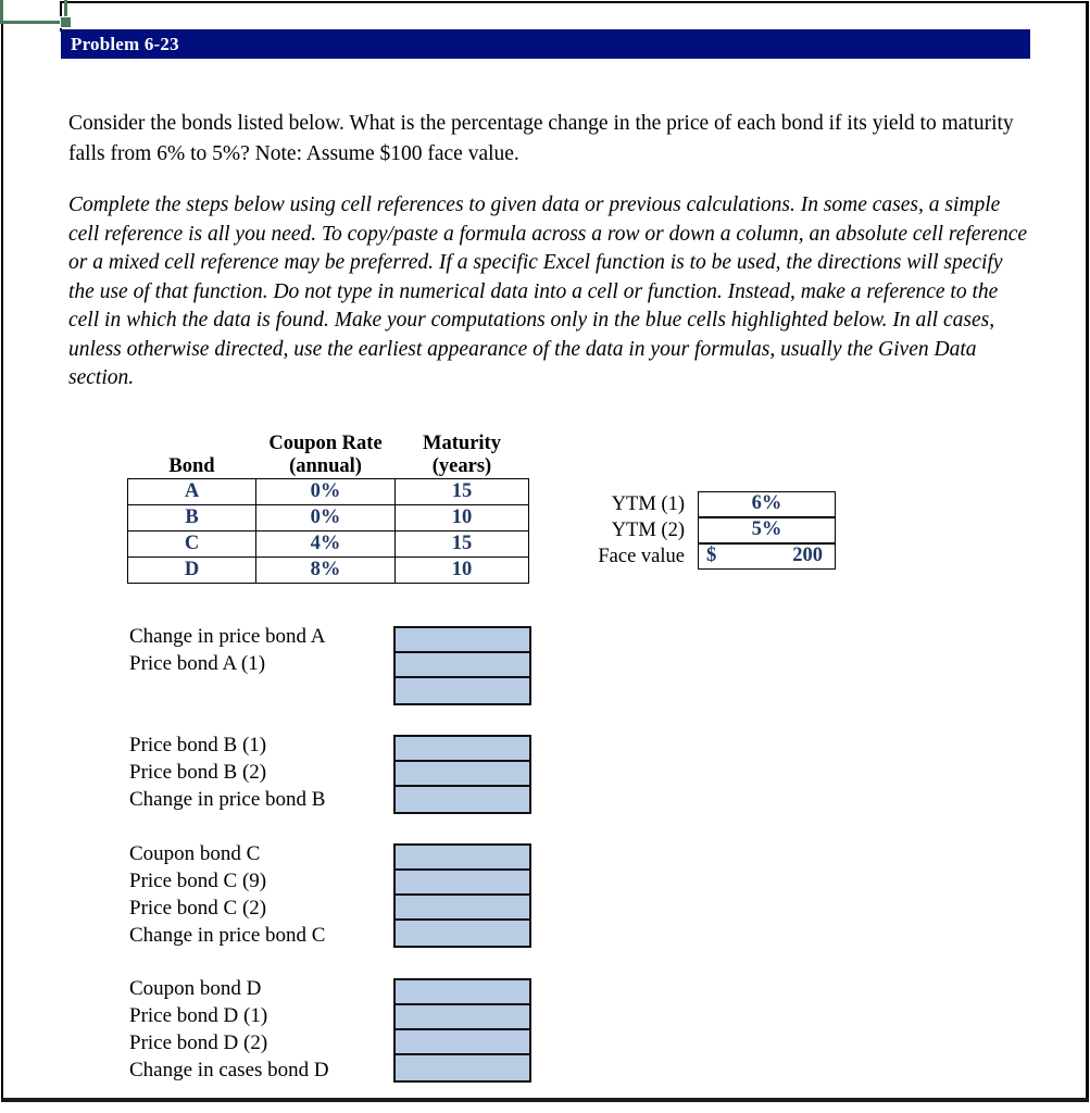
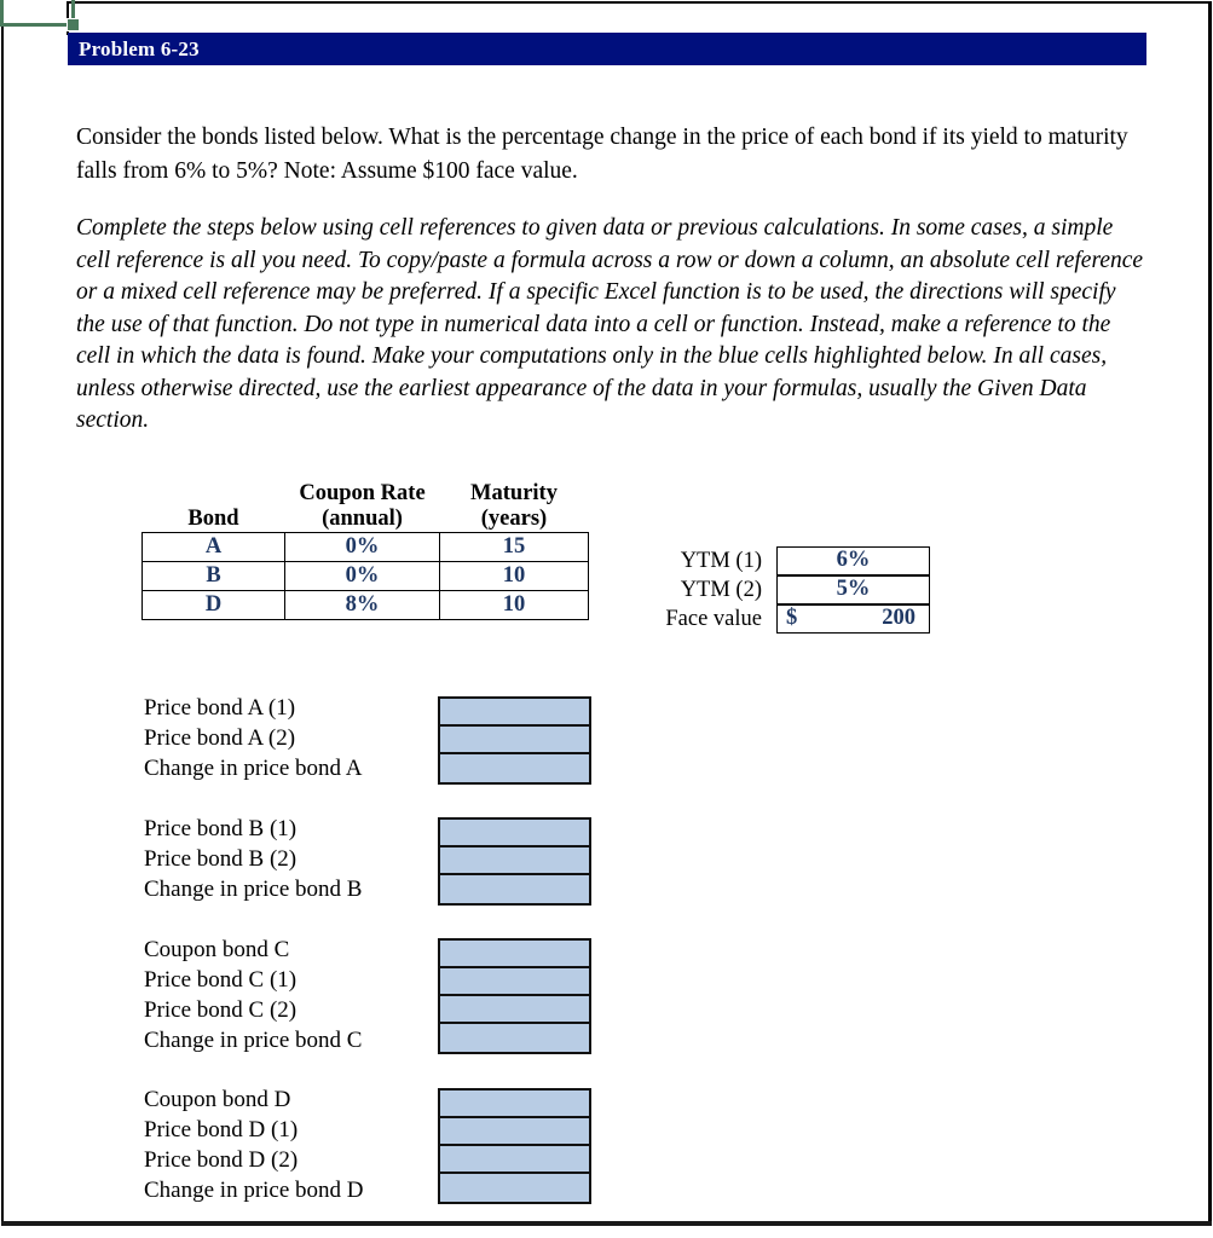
  Problem 6-23
  Consider the bonds listed below. What is the percentage change in the price of each bond if its yield to maturity falls from 6% to 5%? Note: Assume $100 face value.
  Complete the steps below using cell references to given data or previous calculations. In some cases, a simple cell reference is all you need. To copy/paste a formula across a row or down a column, an absolute cell reference or a mixed cell reference may be preferred. If a specific Excel function is to be used, the directions will specify the use of that function. Do not type in numerical data into a cell or function. Instead, make a reference to the cell in which the data is found. Make your computations only in the blue cells highlighted below. In all cases, unless otherwise directed, use the earliest appearance of the data in your formulas, usually the Given Data section.
  Bond	Coupon Rate (annual)	Maturity (years)
  A	0%	15
  B	0%	10
- C	4%	15
  D	8%	10
  YTM (1)
  6%
  YTM (2)
  5%
  Face value
  $
  200
- Change in price bond A
+ Price bond A (1)
+ Price bond A (2)
- Price bond A (1)
+ Change in price bond A
  Price bond B (1)
  Price bond B (2)
  Change in price bond B
  Coupon bond C
- Price bond C (9)
+ Price bond C (1)
  Price bond C (2)
  Change in price bond C
  Coupon bond D
  Price bond D (1)
  Price bond D (2)
- Change in cases bond D
+ Change in price bond D
